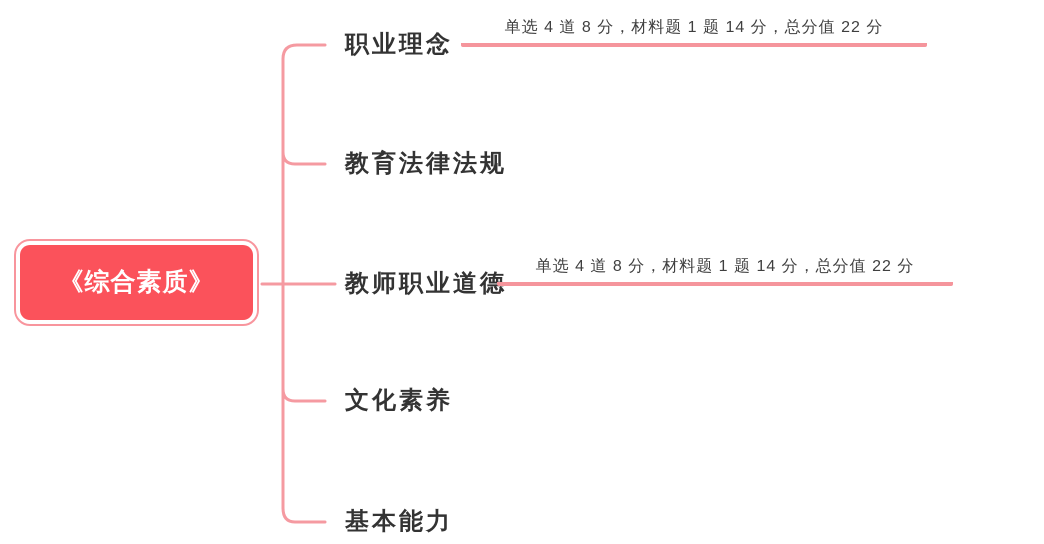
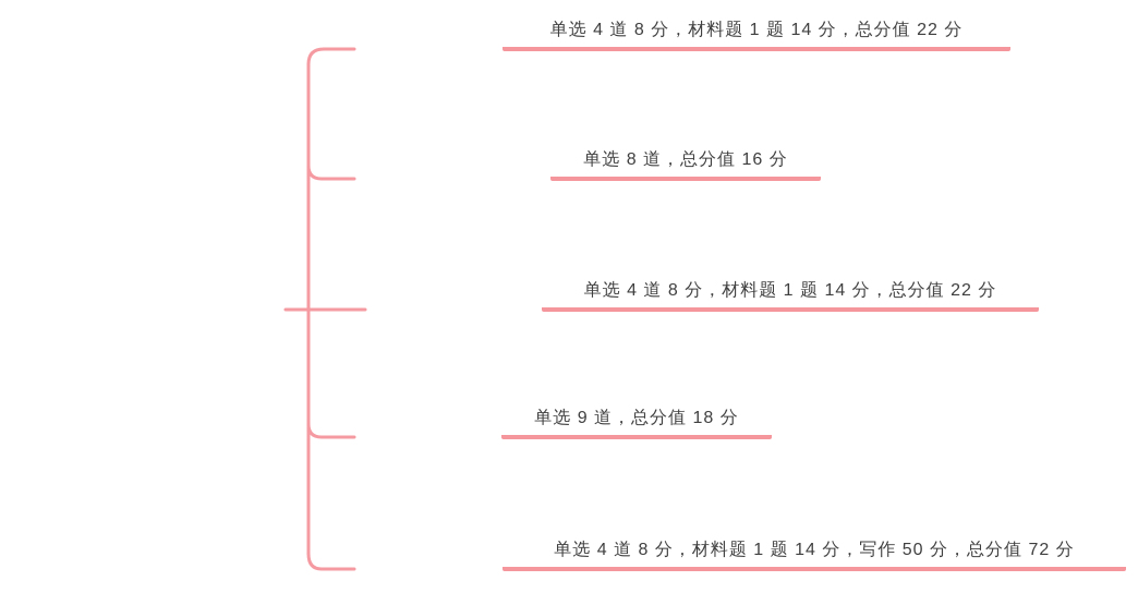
- 《综合素质》
- 职业理念
- 教育法律法规
- 教师职业道德
- 文化素养
- 基本能力
  单选 4 道 8 分，材料题 1 题 14 分，总分值 22 分
+ 单选 8 道，总分值 16 分
  单选 4 道 8 分，材料题 1 题 14 分，总分值 22 分
+ 单选 9 道，总分值 18 分
+ 单选 4 道 8 分，材料题 1 题 14 分，写作 50 分，总分值 72 分
